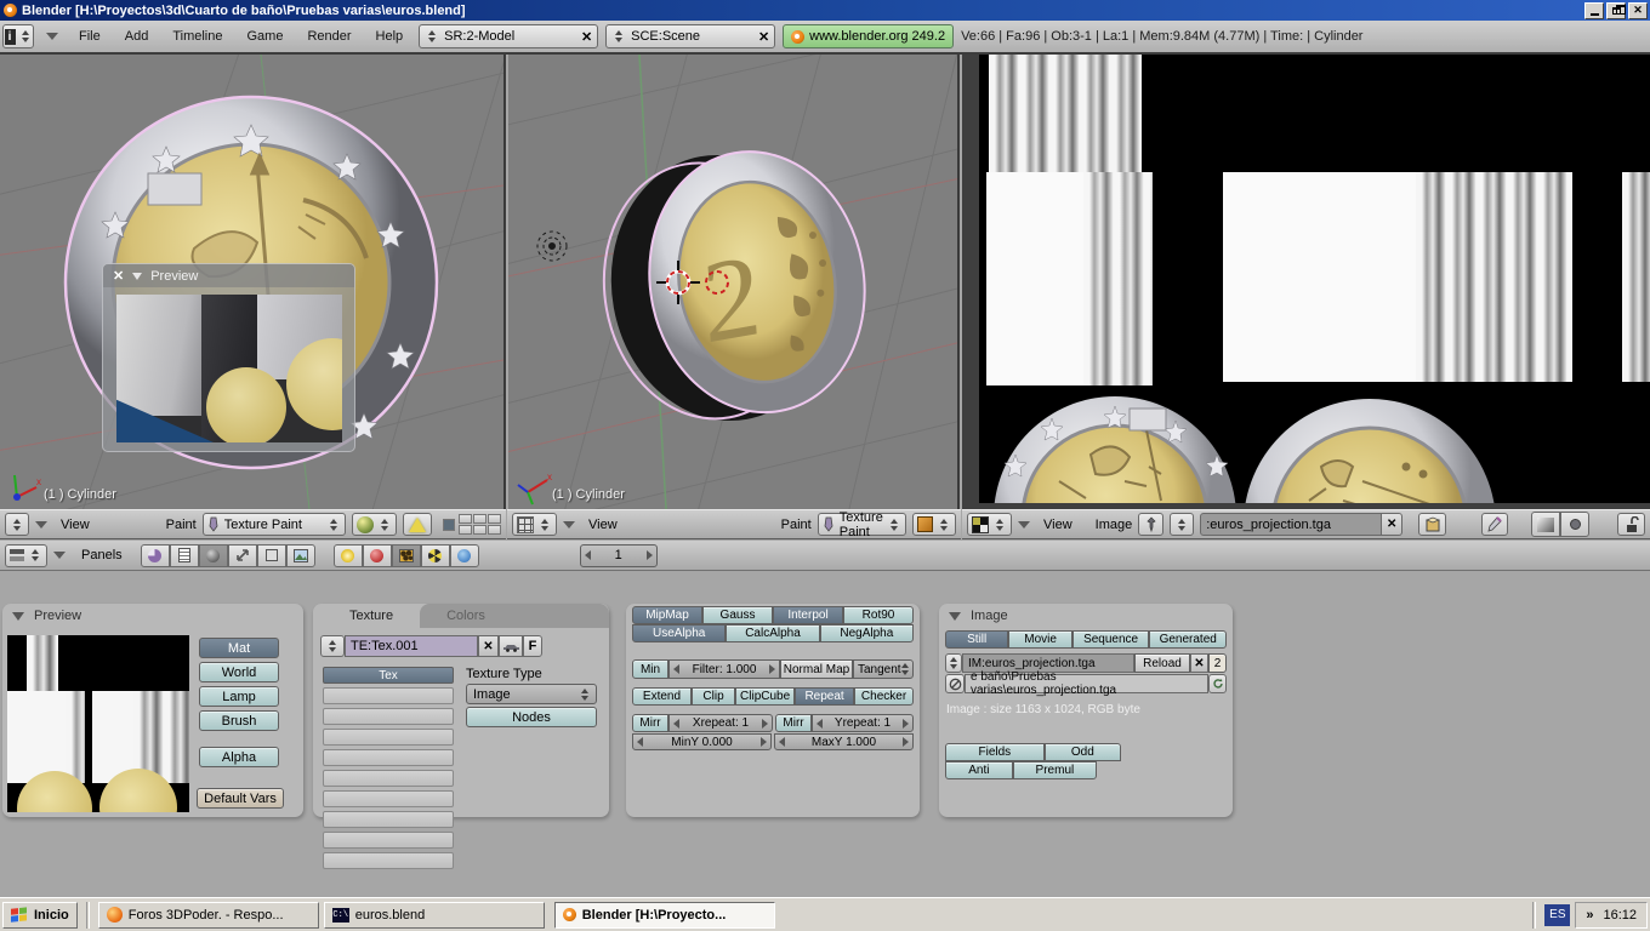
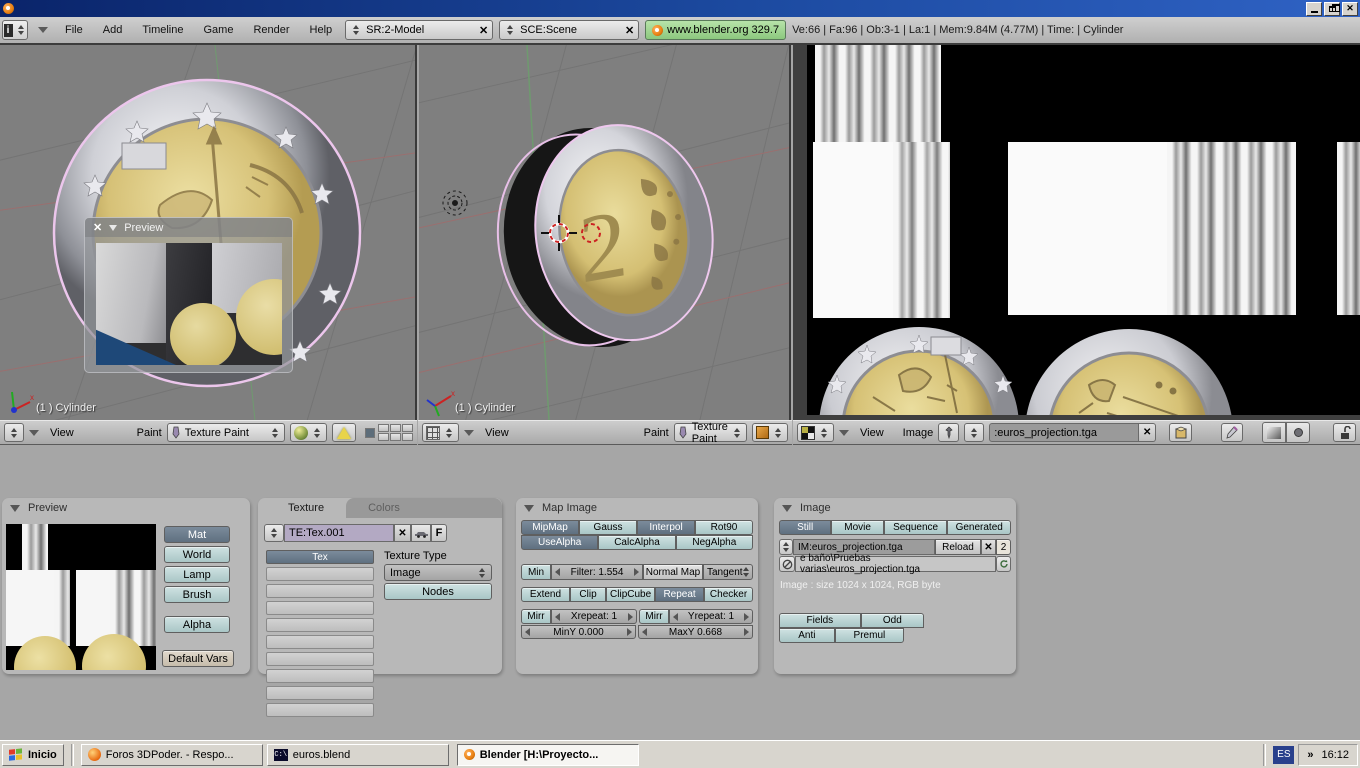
- Blender [H:\Proyectos\3d\Cuarto de baño\Pruebas varias\euros.blend]
  ✕
  i
  File
  Add
  Timeline
  Game
  Render
  Help
  SR:2-Model
  ✕
  SCE:Scene
  ✕
- www.blender.org 249.2
+ www.blender.org 329.7
  Ve:66 | Fa:96 | Ob:3-1 | La:1 | Mem:9.84M (4.77M) | Time: | Cylinder
  ✕
  Preview
  x
  (1 ) Cylinder
  x
  (1 ) Cylinder
  View
  Paint
  Texture Paint
  View
  Paint
  Texture Paint
  View
  Image
  :euros_projection.tga
  ✕
- Panels
- 1
  Preview
  Mat
  World
  Lamp
  Brush
  Alpha
  Default Vars
  Texture
  Colors
  TE:Tex.001
  ✕
  F
  Tex
  Texture Type
  Image
  Nodes
+ Map Image
  MipMap
  Gauss
  Interpol
  Rot90
  UseAlpha
  CalcAlpha
  NegAlpha
  Min
- Filter: 1.000
+ Filter: 1.554
  Normal Map
  Tangent
  Extend
  Clip
  ClipCube
  Repeat
  Checker
  Mirr
  Xrepeat: 1
  Mirr
  Yrepeat: 1
  MinY 0.000
- MaxY 1.000
+ MaxY 0.668
  Image
  Still
  Movie
  Sequence
  Generated
  IM:euros_projection.tga
  Reload
  ✕
  2
  e baño\Pruebas varias\euros_projection.tga
- Image : size 1163 x 1024, RGB byte
+ Image : size 1024 x 1024, RGB byte
  Fields
  Odd
  Anti
  Premul
  Inicio
  Foros 3DPoder. - Respo...
  C:\
  euros.blend
  Blender [H:\Proyecto...
  ES
  »
  16:12
